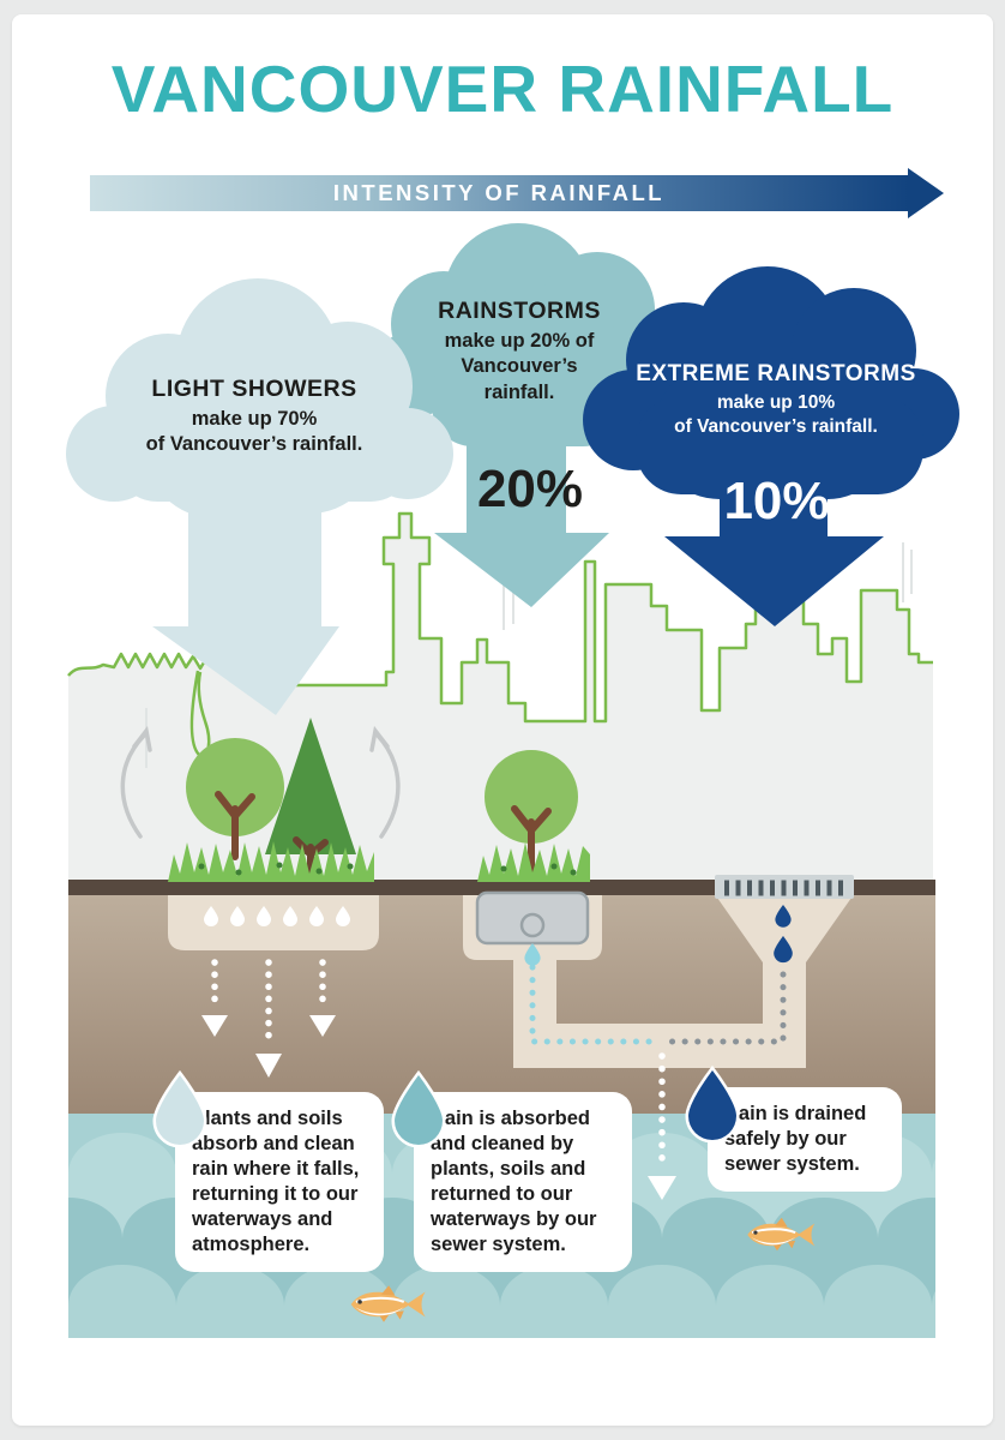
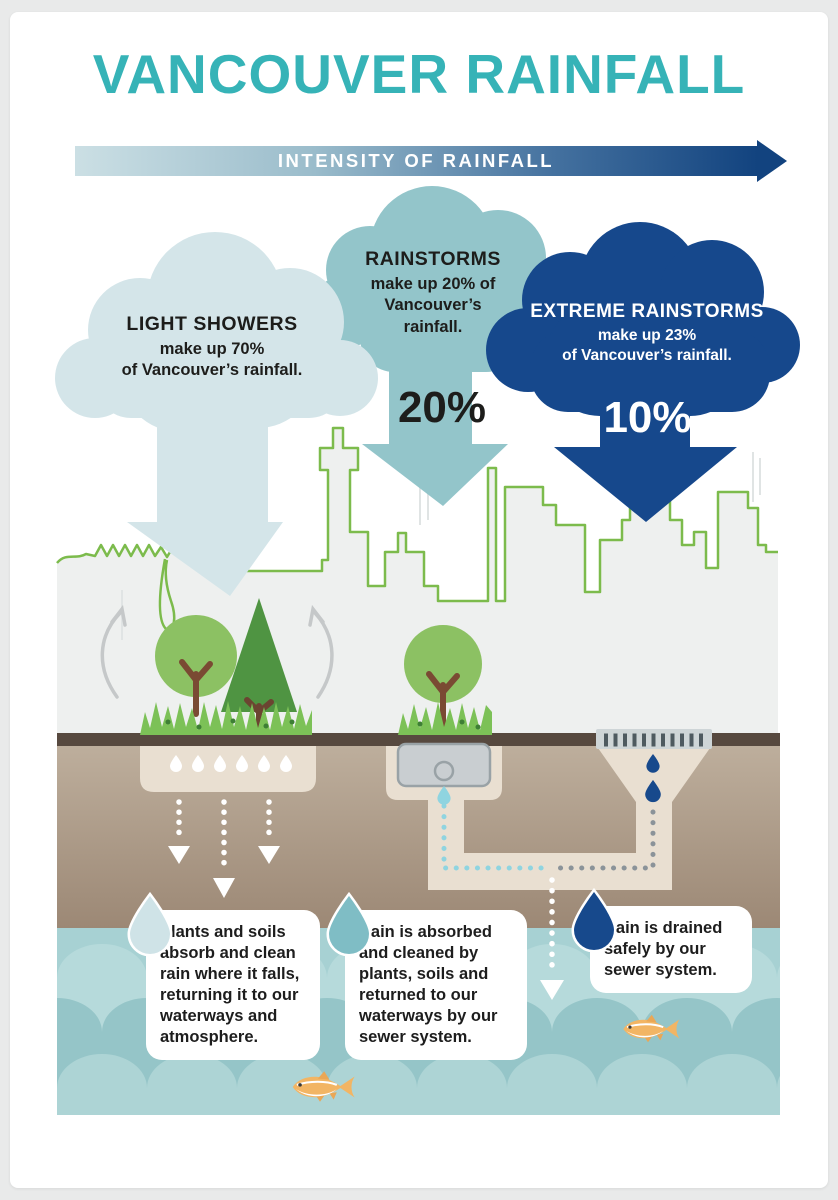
  VANCOUVER RAINFALL
  INTENSITY OF RAINFALL
  LIGHT SHOWERS
  make up 70%
  of Vancouver’s rainfall.
  RAINSTORMS
  make up 20% of
  Vancouver’s
  rainfall.
  EXTREME RAINSTORMS
- make up 10%
+ make up 23%
  of Vancouver’s rainfall.
  20%
  10%
  lants and soils absorb and clean rain where it falls, returning it to our waterways and atmosphere.
  ain is absorbed and cleaned by plants, soils and returned to our waterways by our sewer system.
  ain is drained safely by our sewer system.
